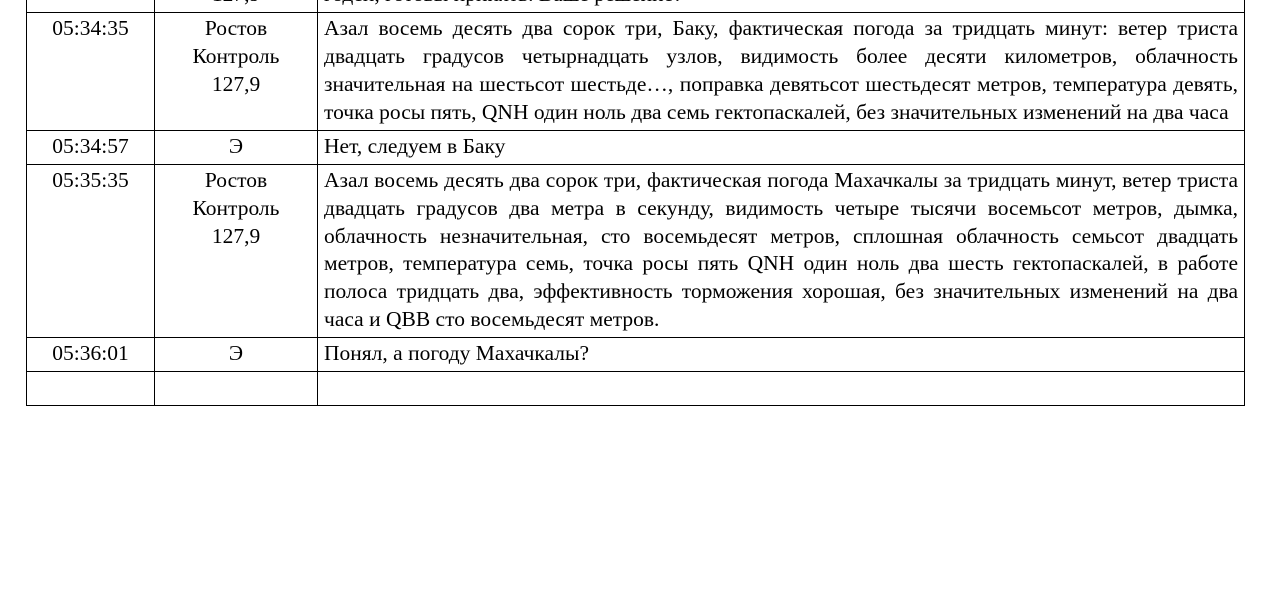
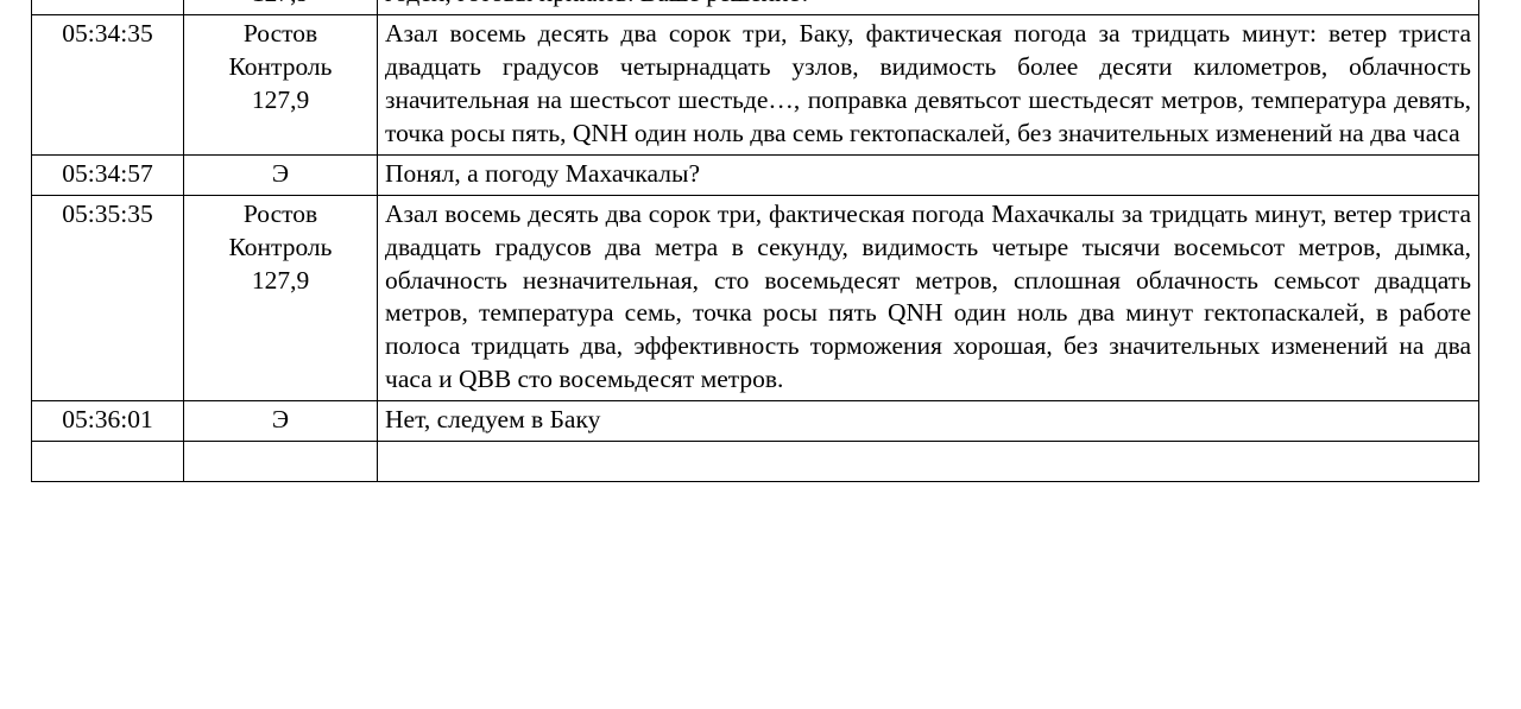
  05:34:35	Ростов Контроль 127,9	Азал восемь десять два сорок три, Баку, фактическая погода за тридцать минут: ветер триста двадцать градусов четырнадцать узлов, видимость более десяти километров, облачность значительная на шестьсот шестьде…, поправка девятьсот шестьдесят метров, температура девять, точка росы пять, QNH один ноль два семь гектопаскалей, без значительных изменений на два часа
- 05:34:57	Э	Нет, следуем в Баку
+ 05:34:57	Э	Понял, а погоду Махачкалы?
- 05:35:35	Ростов Контроль 127,9	Азал восемь десять два сорок три, фактическая погода Махачкалы за тридцать минут, ветер триста двадцать градусов два метра в секунду, видимость четыре тысячи восемьсот метров, дымка, облачность незначительная, сто восемьдесят метров, сплошная облачность семьсот двадцать метров, температура семь, точка росы пять QNH один ноль два шесть гектопаскалей, в работе полоса тридцать два, эффективность торможения хорошая, без значительных изменений на два часа и QBB сто восемьдесят метров.
+ 05:35:35	Ростов Контроль 127,9	Азал восемь десять два сорок три, фактическая погода Махачкалы за тридцать минут, ветер триста двадцать градусов два метра в секунду, видимость четыре тысячи восемьсот метров, дымка, облачность незначительная, сто восемьдесят метров, сплошная облачность семьсот двадцать метров, температура семь, точка росы пять QNH один ноль два минут гектопаскалей, в работе полоса тридцать два, эффективность торможения хорошая, без значительных изменений на два часа и QBB сто восемьдесят метров.
- 05:36:01	Э	Понял, а погоду Махачкалы?
+ 05:36:01	Э	Нет, следуем в Баку
